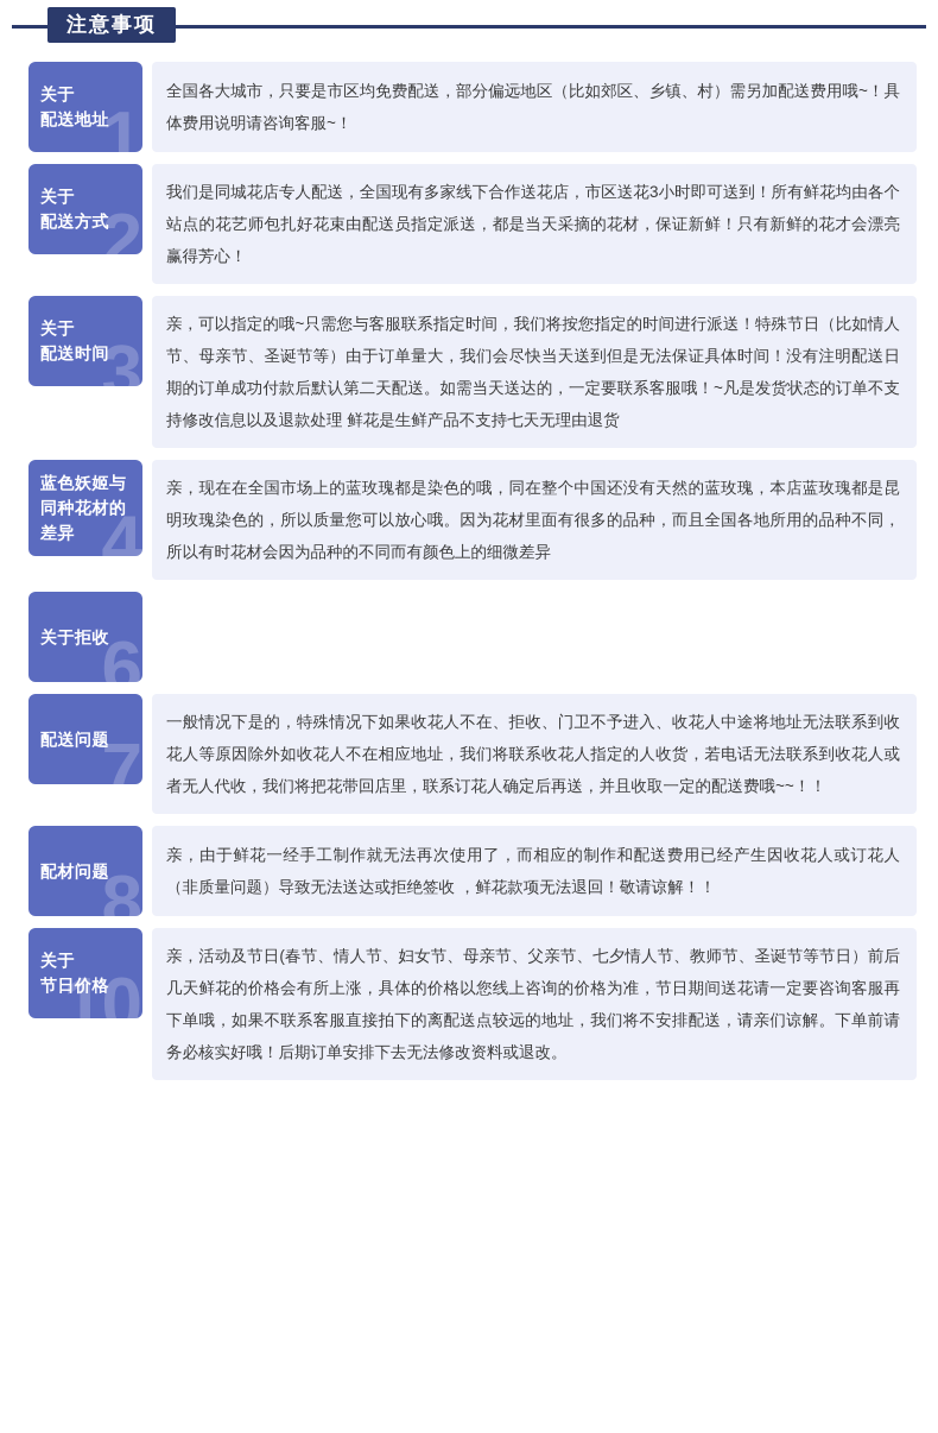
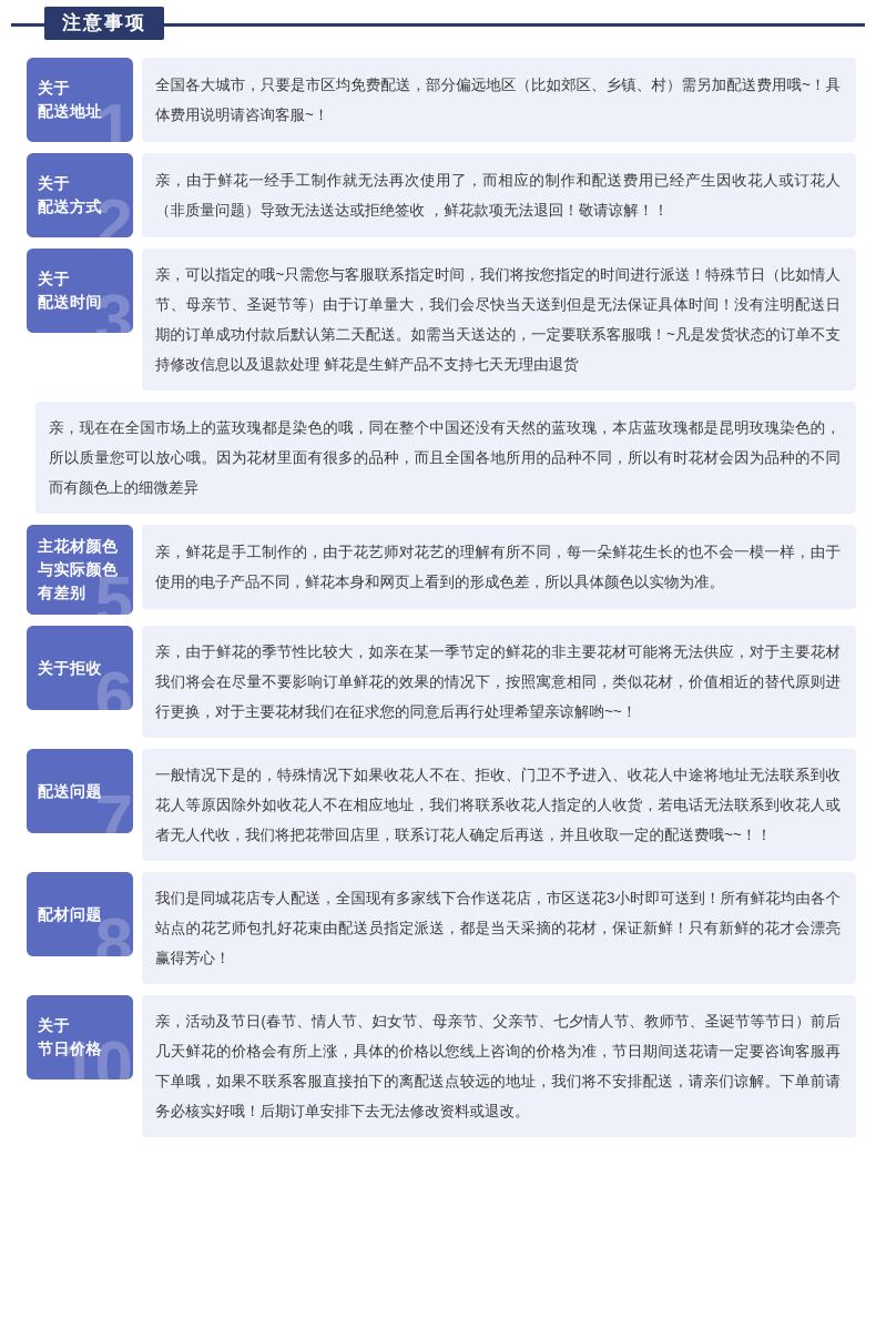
  注意事项
  关于
  配送地址
  1
  全国各大城市，只要是市区均免费配送，部分偏远地区（比如郊区、乡镇、村）需另加配送费用哦~！具体费用说明请咨询客服~！
  关于
  配送方式
  2
- 我们是同城花店专人配送，全国现有多家线下合作送花店，市区送花3小时即可送到！所有鲜花均由各个站点的花艺师包扎好花束由配送员指定派送，都是当天采摘的花材，保证新鲜！只有新鲜的花才会漂亮赢得芳心！
+ 亲，由于鲜花一经手工制作就无法再次使用了，而相应的制作和配送费用已经产生因收花人或订花人（非质量问题）导致无法送达或拒绝签收 ，鲜花款项无法退回！敬请谅解！！
  关于
  配送时间
  3
  亲，可以指定的哦~只需您与客服联系指定时间，我们将按您指定的时间进行派送！特殊节日（比如情人节、母亲节、圣诞节等）由于订单量大，我们会尽快当天送到但是无法保证具体时间！没有注明配送日期的订单成功付款后默认第二天配送。如需当天送达的，一定要联系客服哦！~凡是发货状态的订单不支持修改信息以及退款处理 鲜花是生鲜产品不支持七天无理由退货
- 蓝色妖姬与
- 同种花材的
- 差异
- 4
  亲，现在在全国市场上的蓝玫瑰都是染色的哦，同在整个中国还没有天然的蓝玫瑰，本店蓝玫瑰都是昆明玫瑰染色的，所以质量您可以放心哦。因为花材里面有很多的品种，而且全国各地所用的品种不同，所以有时花材会因为品种的不同而有颜色上的细微差异
+ 主花材颜色
+ 与实际颜色
+ 有差别
+ 5
+ 亲，鲜花是手工制作的，由于花艺师对花艺的理解有所不同，每一朵鲜花生长的也不会一模一样，由于使用的电子产品不同，鲜花本身和网页上看到的形成色差，所以具体颜色以实物为准。
  关于拒收
  6
+ 亲，由于鲜花的季节性比较大，如亲在某一季节定的鲜花的非主要花材可能将无法供应，对于主要花材我们将会在尽量不要影响订单鲜花的效果的情况下，按照寓意相同，类似花材，价值相近的替代原则进行更换，对于主要花材我们在征求您的同意后再行处理希望亲谅解哟~~！
  配送问题
  7
  一般情况下是的，特殊情况下如果收花人不在、拒收、门卫不予进入、收花人中途将地址无法联系到收花人等原因除外如收花人不在相应地址，我们将联系收花人指定的人收货，若电话无法联系到收花人或者无人代收，我们将把花带回店里，联系订花人确定后再送，并且收取一定的配送费哦~~！！
  配材问题
  8
- 亲，由于鲜花一经手工制作就无法再次使用了，而相应的制作和配送费用已经产生因收花人或订花人（非质量问题）导致无法送达或拒绝签收 ，鲜花款项无法退回！敬请谅解！！
+ 我们是同城花店专人配送，全国现有多家线下合作送花店，市区送花3小时即可送到！所有鲜花均由各个站点的花艺师包扎好花束由配送员指定派送，都是当天采摘的花材，保证新鲜！只有新鲜的花才会漂亮赢得芳心！
  关于
  节日价格
  10
  亲，活动及节日(春节、情人节、妇女节、母亲节、父亲节、七夕情人节、教师节、圣诞节等节日）前后几天鲜花的价格会有所上涨，具体的价格以您线上咨询的价格为准，节日期间送花请一定要咨询客服再下单哦，如果不联系客服直接拍下的离配送点较远的地址，我们将不安排配送，请亲们谅解。下单前请务必核实好哦！后期订单安排下去无法修改资料或退改。
